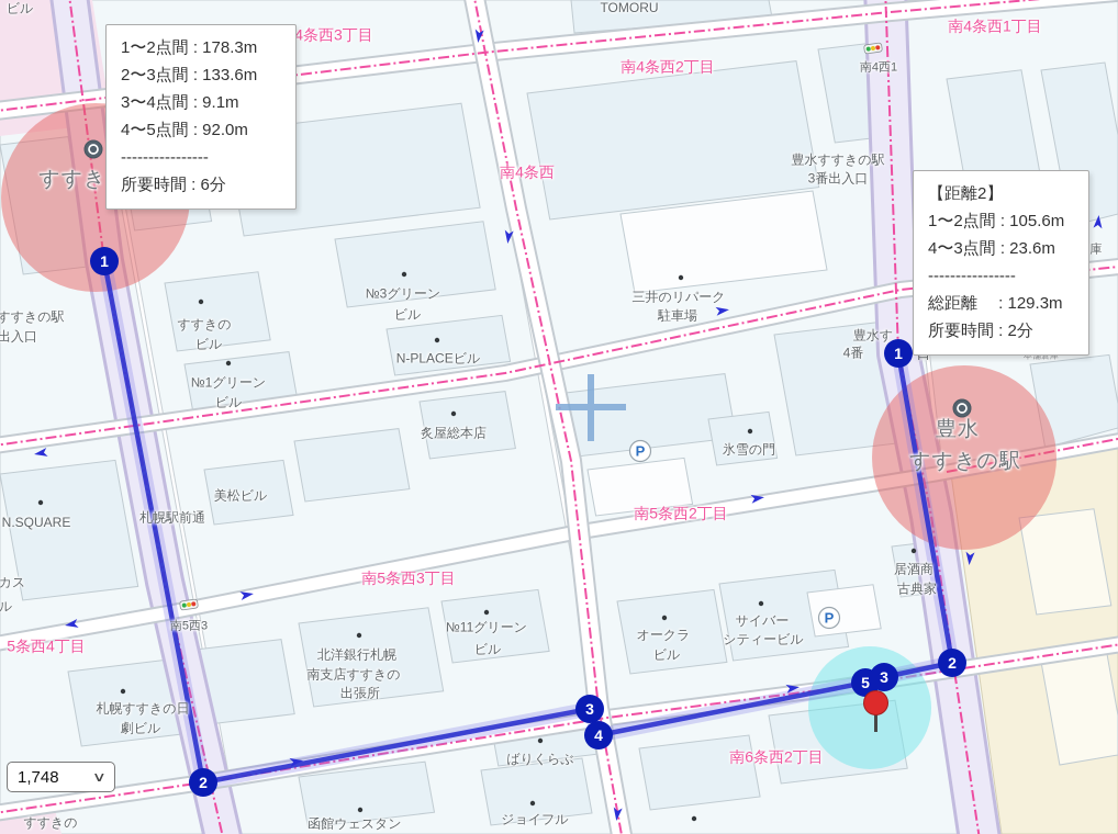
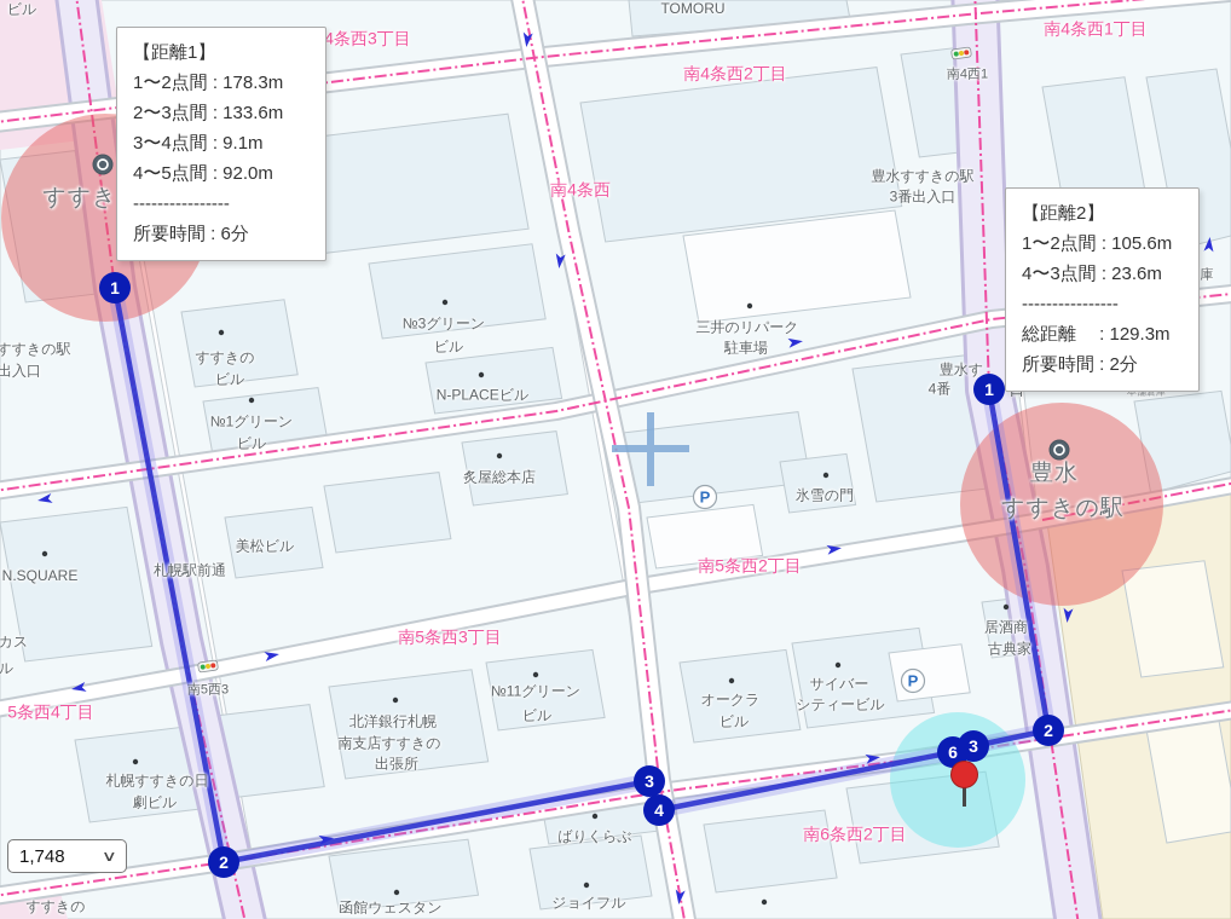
  P
  P
  4条西3丁目
  南4条西2丁目
  南4条西1丁目
  南4条西
  南5条西2丁目
  南5条西3丁目
  5条西4丁目
  南6条西2丁目
  すすき
  豊水
  すすきの駅
  ビル
  TOMORU
  南4西1
  豊水すすきの駅
  3番出入口
  豊水す
  4番
  すすきの駅
  出入口
  №3グリーン
  ビル
  すすきの
  ビル
  N-PLACEビル
  №1グリーン
  ビル
  炙屋総本店
  三井のリパーク
  駐車場
  氷雪の門
  居酒商
  古典家
  オークラ
  ビル
  サイバー
  シティービル
  №11グリーン
  ビル
  北洋銀行札幌
  南支店すすきの
  出張所
  南5西3
  札幌すすきの日
  劇ビル
  N.SQUARE
  札幌駅前通
  美松ビル
  カス
  ル
  すすきの
  函館ウェスタン
  ジョイフル
  ばりくらぶ
  庫
  本舗倉庫
  1
  2
  3
  4
- 5
+ 6
  1
  2
  3
+ 【距離1】
  1〜2点間 : 178.3m
  2〜3点間 : 133.6m
  3〜4点間 : 9.1m
  4〜5点間 : 92.0m
  ----------------
  所要時間 : 6分
  【距離2】
  1〜2点間 : 105.6m
  4〜3点間 : 23.6m
  ----------------
  総距離 : 129.3m
  所要時間 : 2分
  1,748
  ∨
